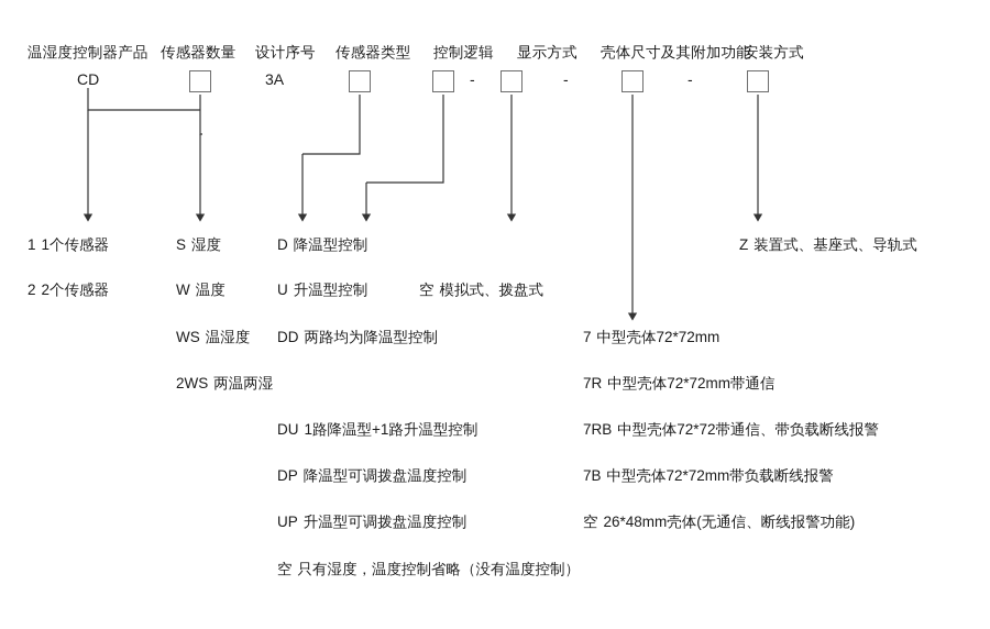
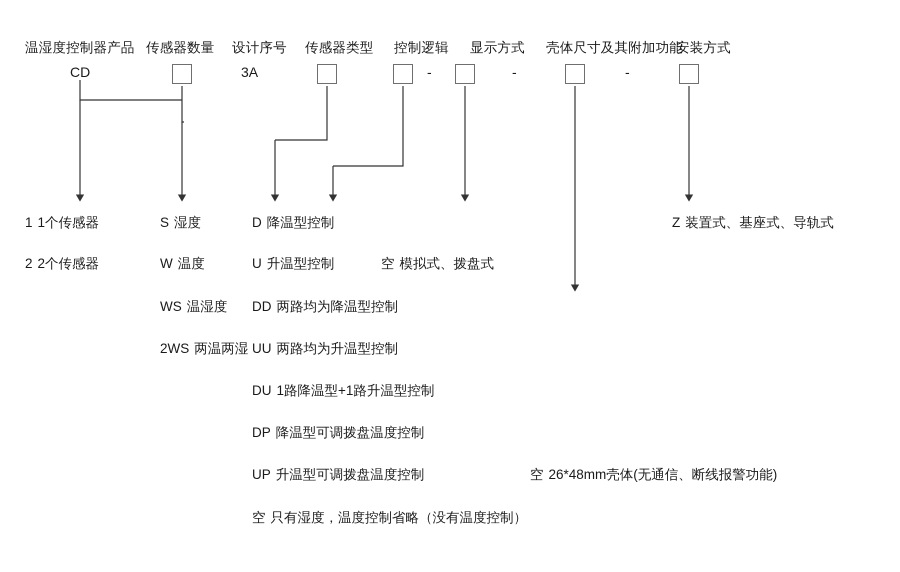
  温湿度控制器产品
  传感器数量
  设计序号
  传感器类型
  控制逻辑
  显示方式
  壳体尺寸及其附加功能
  安装方式
  CD
  3A
  -
  -
  -
  1 1个传感器
  2 2个传感器
  S 湿度
  W 温度
  WS 温湿度
  2WS 两温两湿
  D 降温型控制
  U 升温型控制
  DD 两路均为降温型控制
+ UU 两路均为升温型控制
  DU 1路降温型+1路升温型控制
  DP 降温型可调拨盘温度控制
  UP 升温型可调拨盘温度控制
  空 只有湿度，温度控制省略（没有温度控制）
  空 模拟式、拨盘式
- 7 中型壳体72*72mm
- 7R 中型壳体72*72mm带通信
- 7RB 中型壳体72*72带通信、带负载断线报警
- 7B 中型壳体72*72mm带负载断线报警
  空 26*48mm壳体(无通信、断线报警功能)
  Z 装置式、基座式、导轨式
